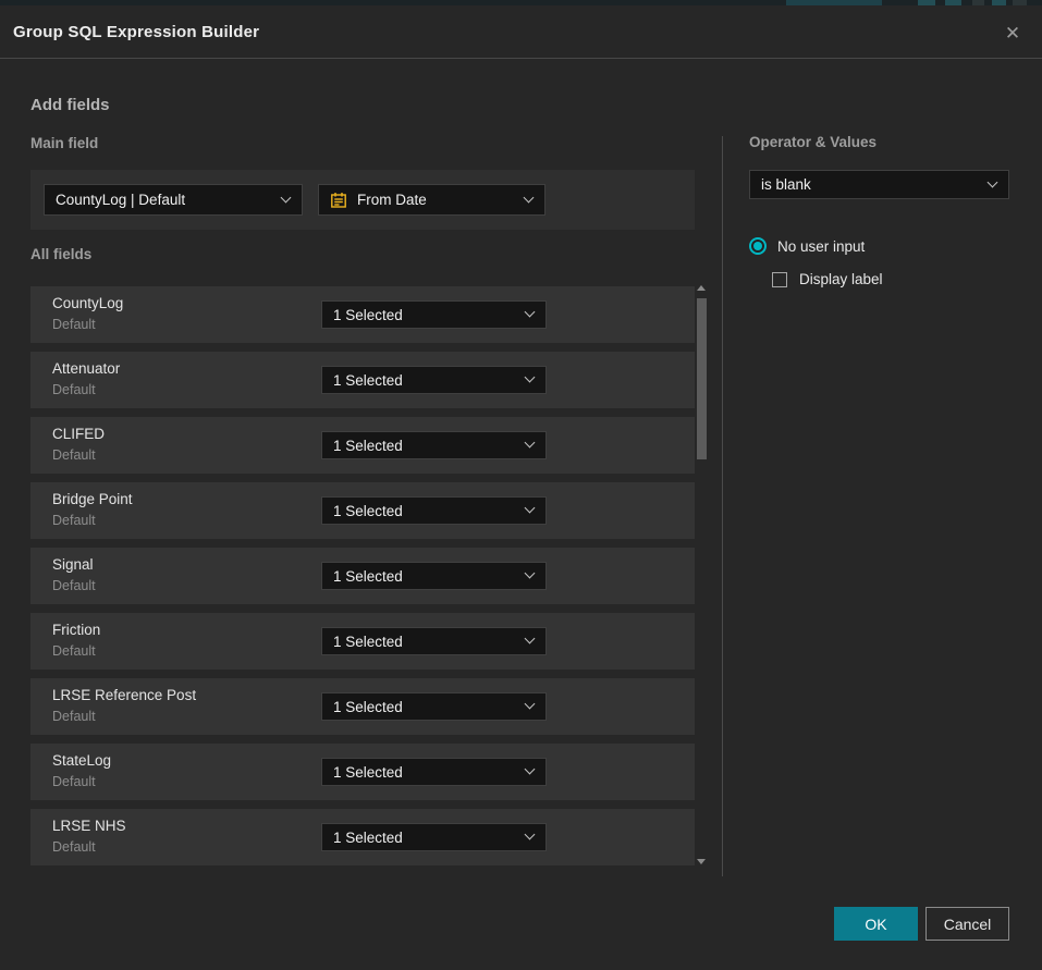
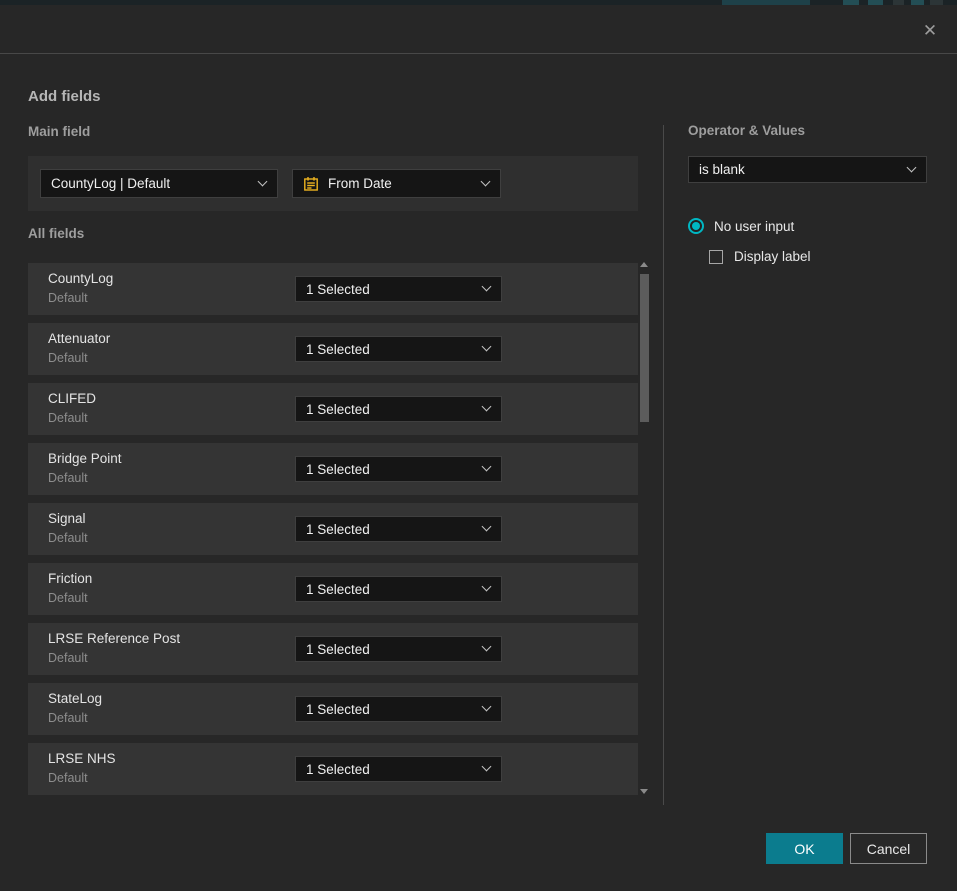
- Group SQL Expression Builder
  ✕
  Add fields
  Main field
  CountyLog | Default
  From Date
  All fields
  CountyLog
  Default
  1 Selected
  Attenuator
  Default
  1 Selected
  CLIFED
  Default
  1 Selected
  Bridge Point
  Default
  1 Selected
  Signal
  Default
  1 Selected
  Friction
  Default
  1 Selected
  LRSE Reference Post
  Default
  1 Selected
  StateLog
  Default
  1 Selected
  LRSE NHS
  Default
  1 Selected
  Operator & Values
  is blank
  No user input
  Display label
  OK
  Cancel
